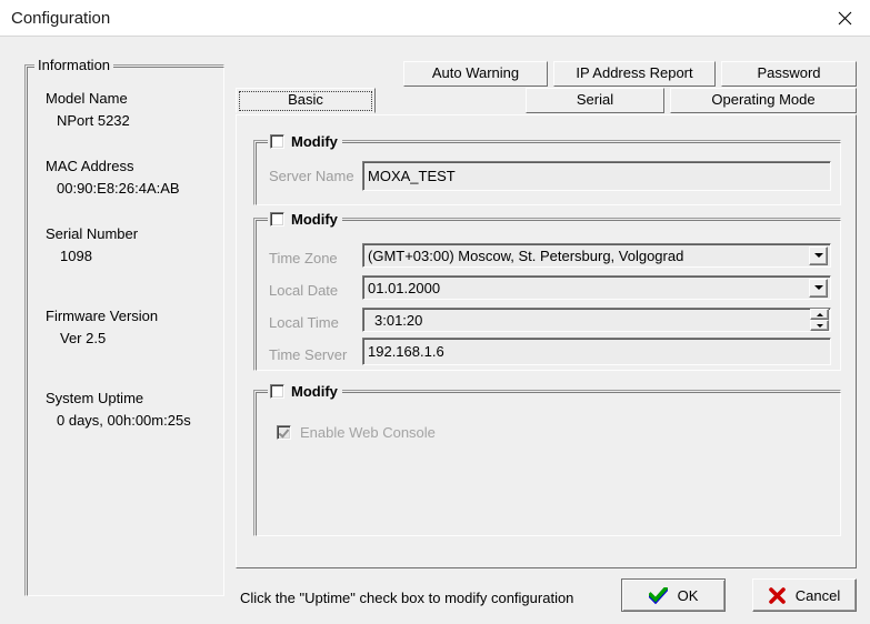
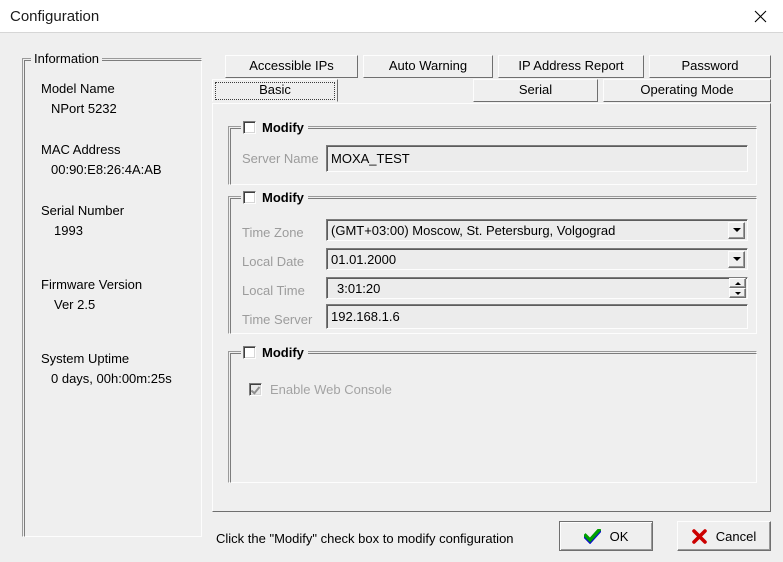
  Configuration
  Information
  Model Name
  NPort 5232
  MAC Address
  00:90:E8:26:4A:AB
  Serial Number
- 1098
+ 1993
  Firmware Version
  Ver 2.5
  System Uptime
  0 days, 00h:00m:25s
+ Accessible IPs
  Auto Warning
  IP Address Report
  Password
  Basic
  Serial
  Operating Mode
  Modify
  Server Name
  MOXA_TEST
  Modify
  Time Zone
  (GMT+03:00) Moscow, St. Petersburg, Volgograd
  Local Date
  01.01.2000
  Local Time
  3:01:20
  Time Server
  192.168.1.6
  Modify
  Enable Web Console
- Click the "Uptime" check box to modify configuration
+ Click the "Modify" check box to modify configuration
  OK
  Cancel
